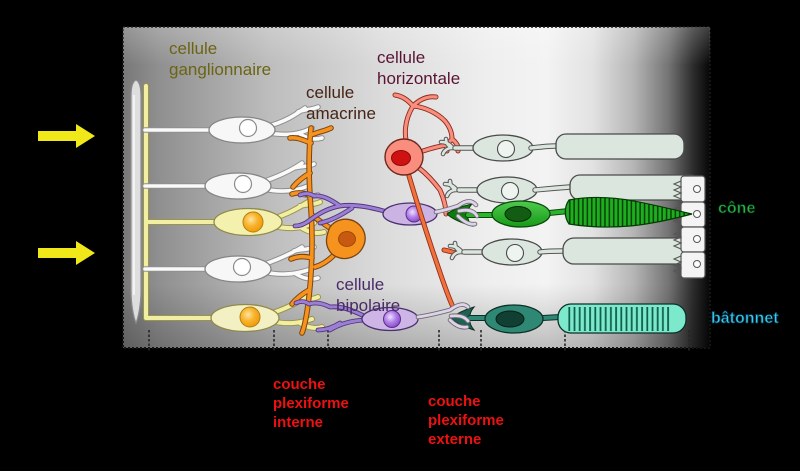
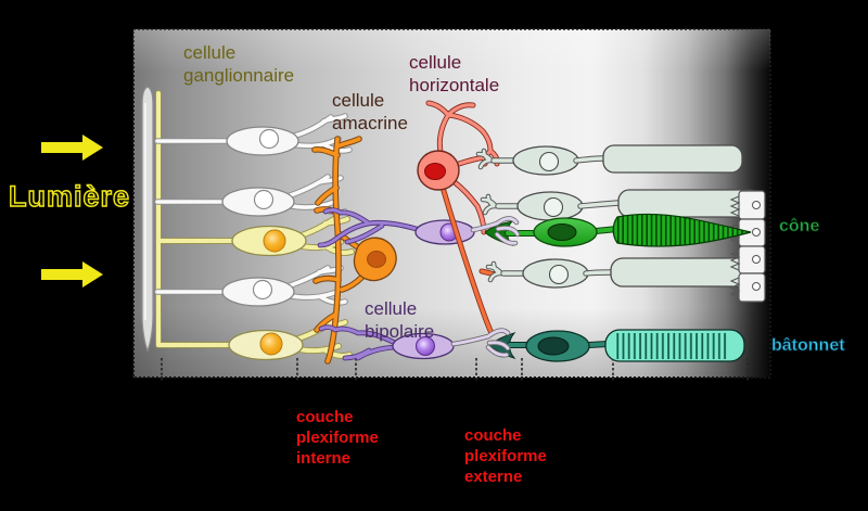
+ Lumière
  cellule
  ganglionnaire
  cellule
  amacrine
  cellule
  horizontale
  cellule
  bipolaire
  cône
  bâtonnet
  couche
  plexiforme
  interne
  couche
  plexiforme
  externe
